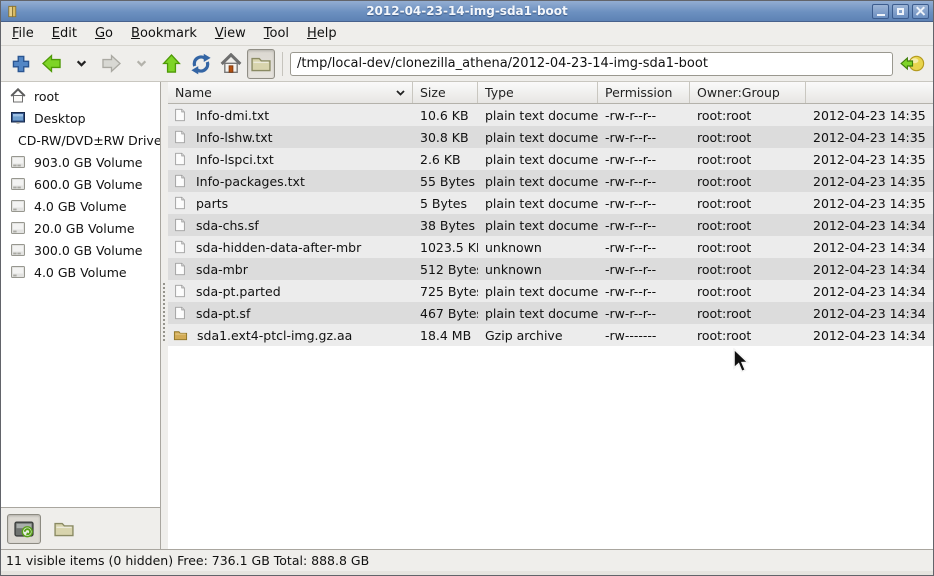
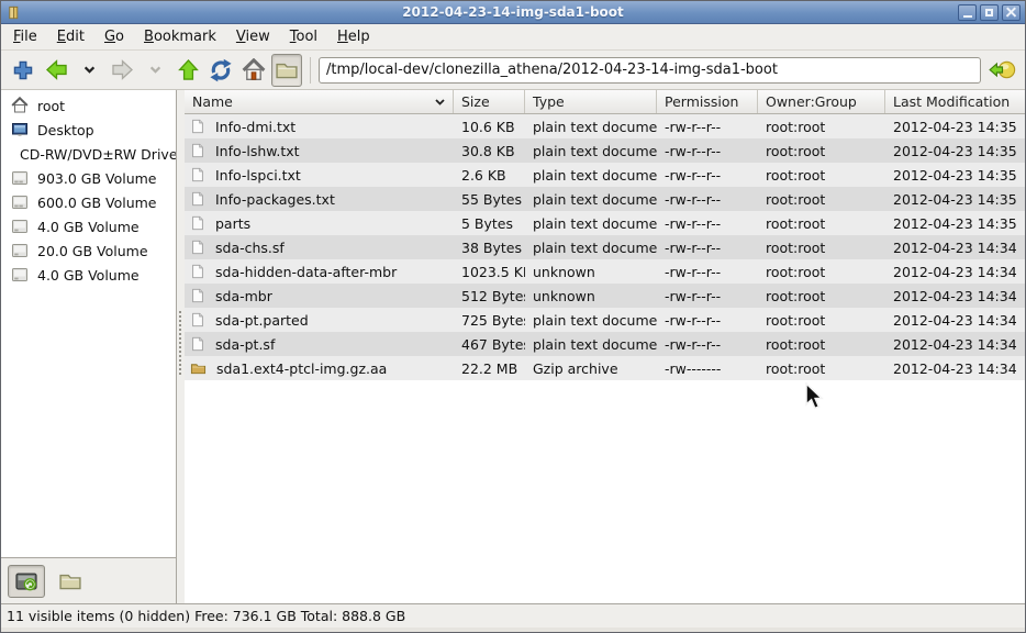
  2012-04-23-14-img-sda1-boot
  File
  Edit
  Go
  Bookmark
  View
  Tool
  Help
  /tmp/local-dev/clonezilla_athena/2012-04-23-14-img-sda1-boot
  root
  Desktop
  CD-RW/DVD±RW Drive
  903.0 GB Volume
  600.0 GB Volume
  4.0 GB Volume
  20.0 GB Volume
- 300.0 GB Volume
  4.0 GB Volume
  Name
  Size
  Type
  Permission
  Owner:Group
+ Last Modification
  Info-dmi.txt
  10.6 KB
  plain text docume
  -rw-r--r--
  root:root
  2012-04-23 14:35
  Info-lshw.txt
  30.8 KB
  plain text docume
  -rw-r--r--
  root:root
  2012-04-23 14:35
  Info-lspci.txt
  2.6 KB
  plain text docume
  -rw-r--r--
  root:root
  2012-04-23 14:35
  Info-packages.txt
  55 Bytes
  plain text docume
  -rw-r--r--
  root:root
  2012-04-23 14:35
  parts
  5 Bytes
  plain text docume
  -rw-r--r--
  root:root
  2012-04-23 14:35
  sda-chs.sf
  38 Bytes
  plain text docume
  -rw-r--r--
  root:root
  2012-04-23 14:34
  sda-hidden-data-after-mbr
  1023.5 K
  unknown
  -rw-r--r--
  root:root
  2012-04-23 14:34
  sda-mbr
  512 Byte
  unknown
  -rw-r--r--
  root:root
  2012-04-23 14:34
  sda-pt.parted
  725 Byte
  plain text docume
  -rw-r--r--
  root:root
  2012-04-23 14:34
  sda-pt.sf
  467 Byte
  plain text docume
  -rw-r--r--
  root:root
  2012-04-23 14:34
  sda1.ext4-ptcl-img.gz.aa
- 18.4 MB
+ 22.2 MB
  Gzip archive
  -rw-------
  root:root
  2012-04-23 14:34
  11 visible items (0 hidden) Free: 736.1 GB Total: 888.8 GB
